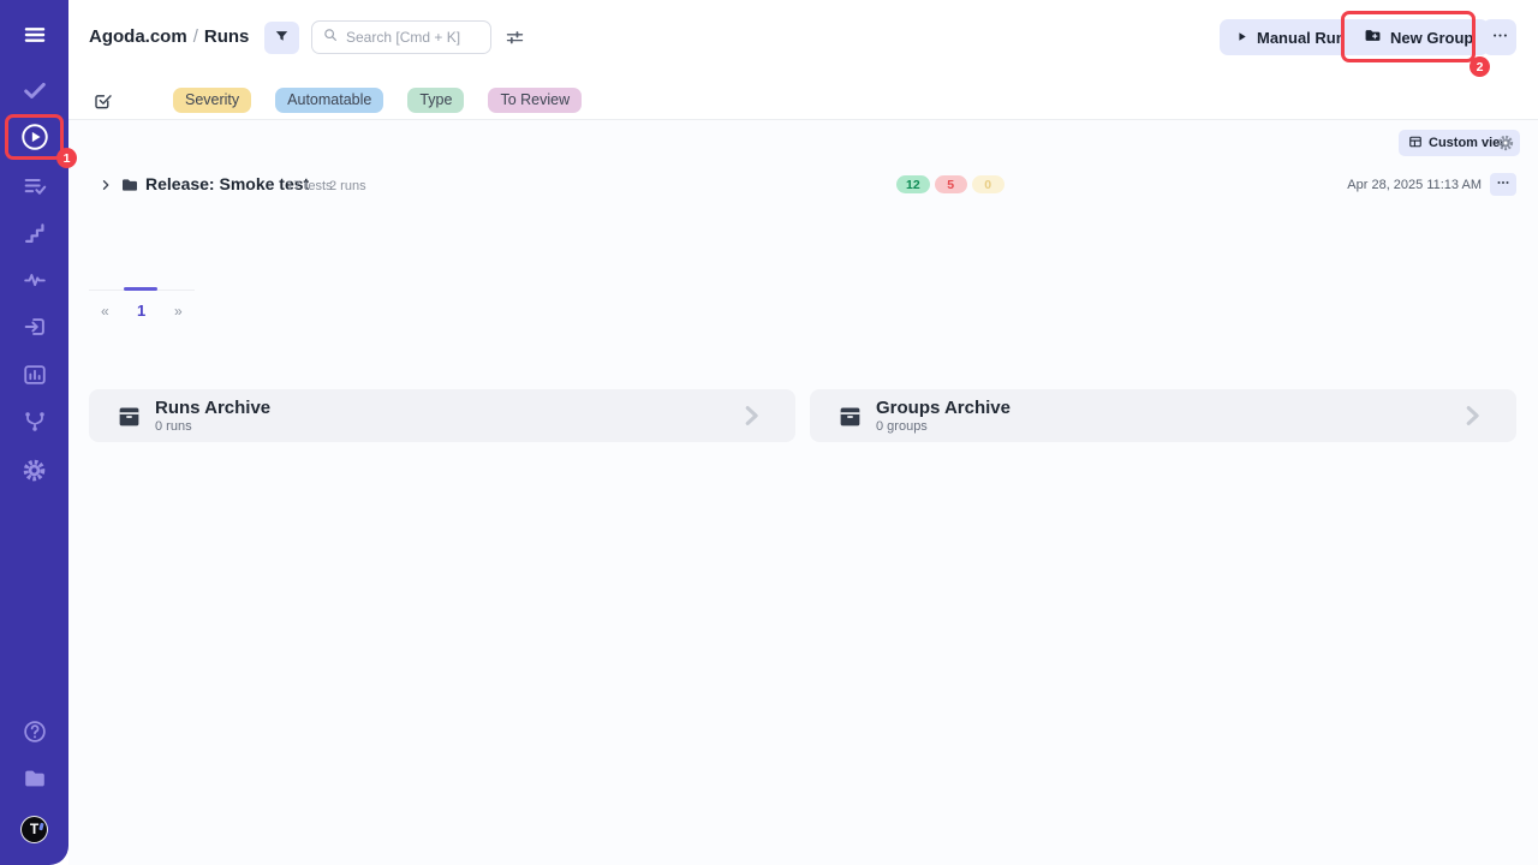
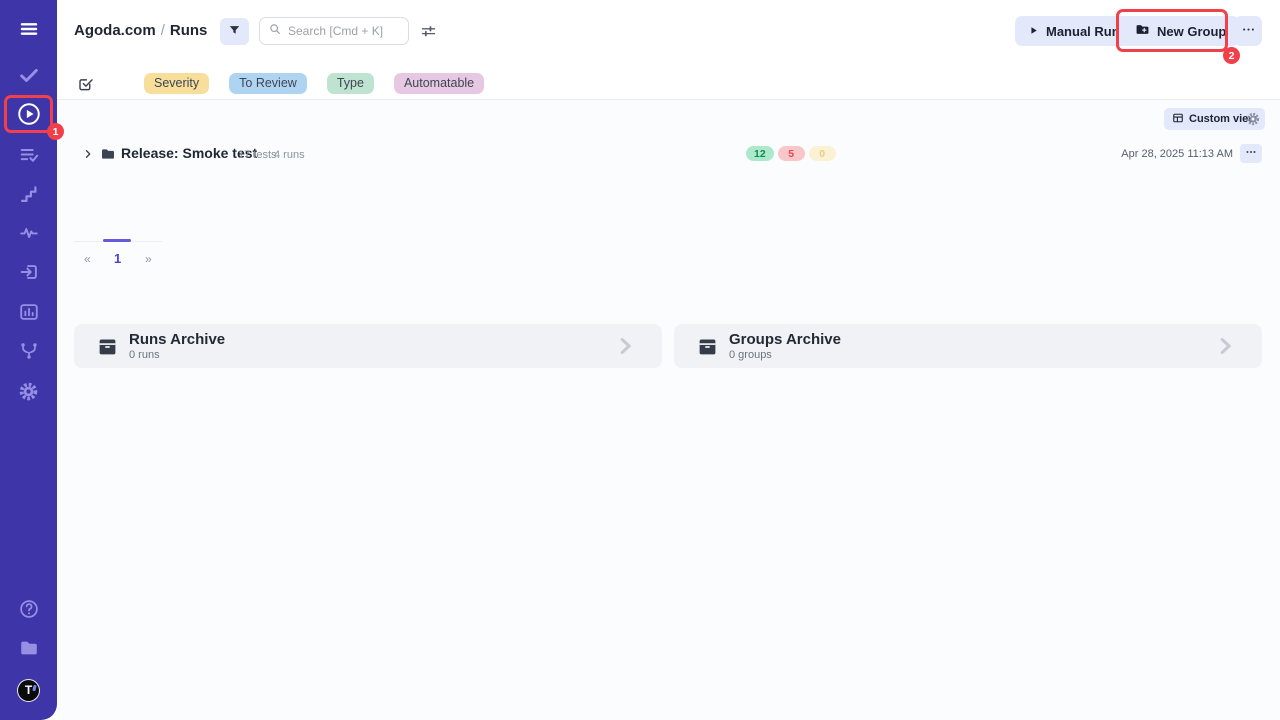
  T
  Agoda.com / Runs
  Search [Cmd + K]
  Manual Run
  New Group
  Severity
- Automatable
+ To Review
  Type
- To Review
+ Automatable
  Custom vie
  Release: Smoke test
  17 tests
- 2 runs
+ 4 runs
  12
  5
  0
  Apr 28, 2025 11:13 AM
  «
  1
  »
  Runs Archive
  0 runs
  Groups Archive
  0 groups
  1
  2
